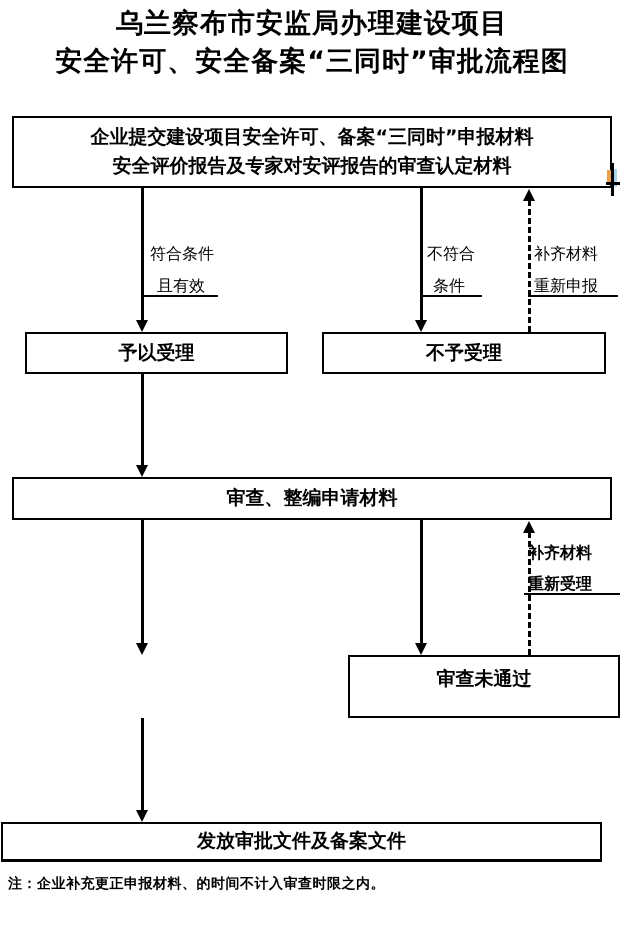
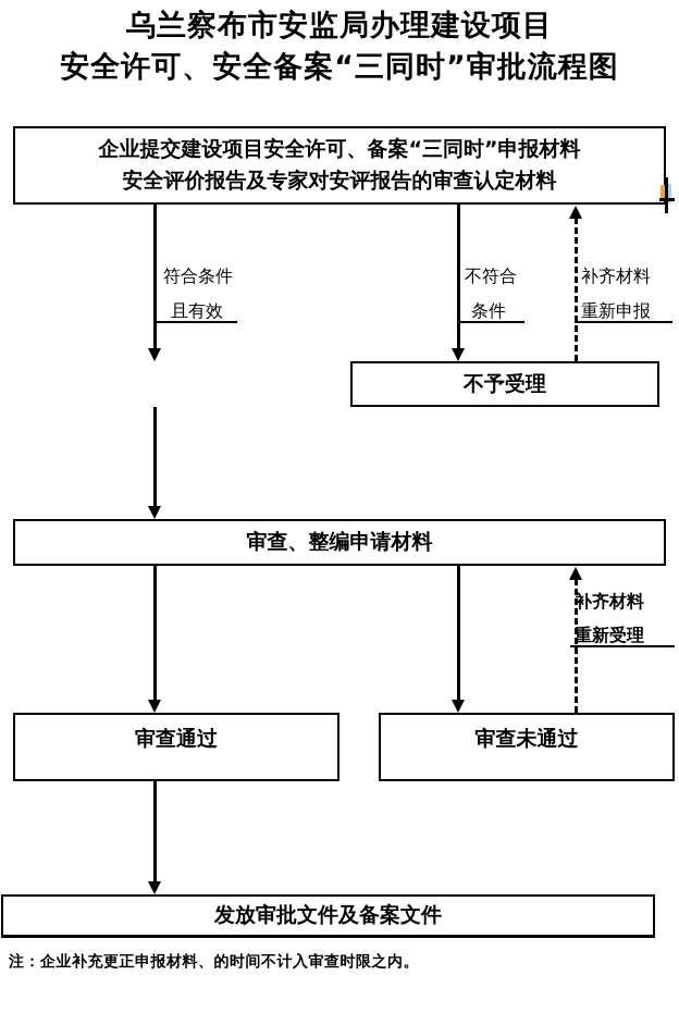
  乌兰察布市安监局办理建设项目
  安全许可、安全备案“三同时”审批流程图
  企业提交建设项目安全许可、备案“三同时”申报材料
  安全评价报告及专家对安评报告的审查认定材料
  符合条件
  且有效
  不符合
  条件
  补齐材料
  重新申报
- 予以受理
  不予受理
  审查、整编申请材料
  补齐材料
  重新受理
+ 审查通过
  审查未通过
  发放审批文件及备案文件
  注：企业补充更正申报材料、的时间不计入审查时限之内。
